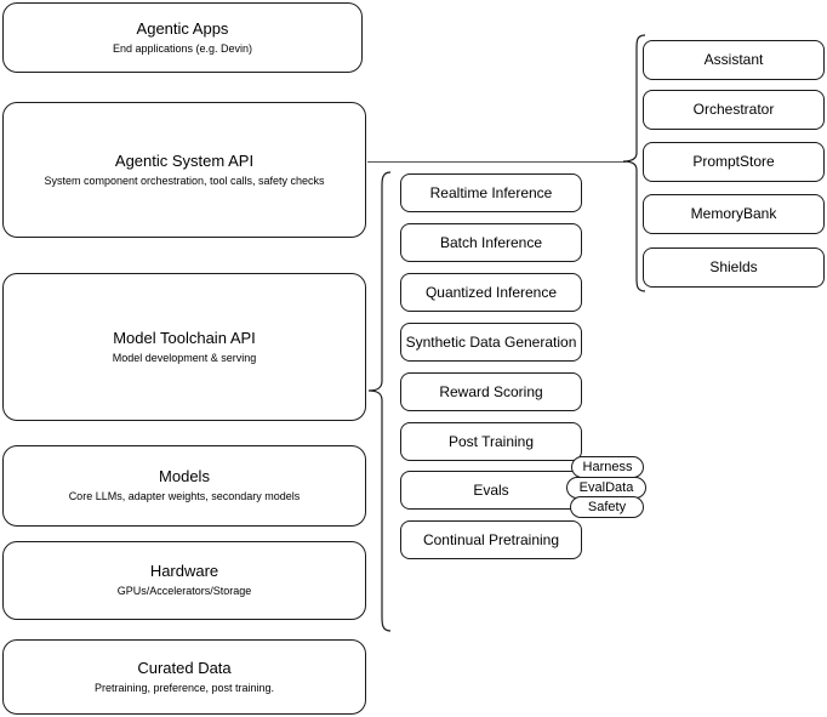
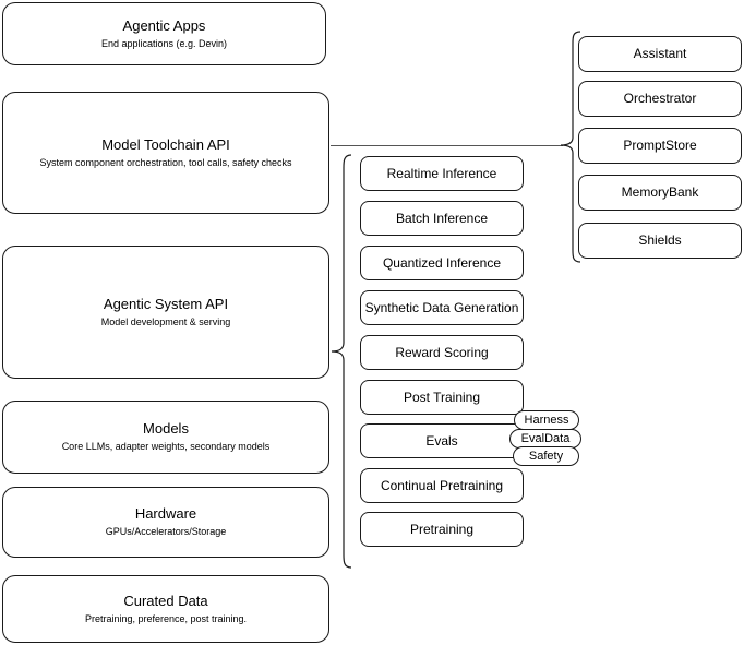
  Agentic Apps
  End applications (e.g. Devin)
- Agentic System API
+ Model Toolchain API
  System component orchestration, tool calls, safety checks
- Model Toolchain API
+ Agentic System API
  Model development & serving
  Models
  Core LLMs, adapter weights, secondary models
  Hardware
  GPUs/Accelerators/Storage
  Curated Data
  Pretraining, preference, post training.
  Realtime Inference
  Batch Inference
  Quantized Inference
  Synthetic Data Generation
  Reward Scoring
  Post Training
  Evals
  Continual Pretraining
+ Pretraining
  Harness
  EvalData
  Safety
  Assistant
  Orchestrator
  PromptStore
  MemoryBank
  Shields
